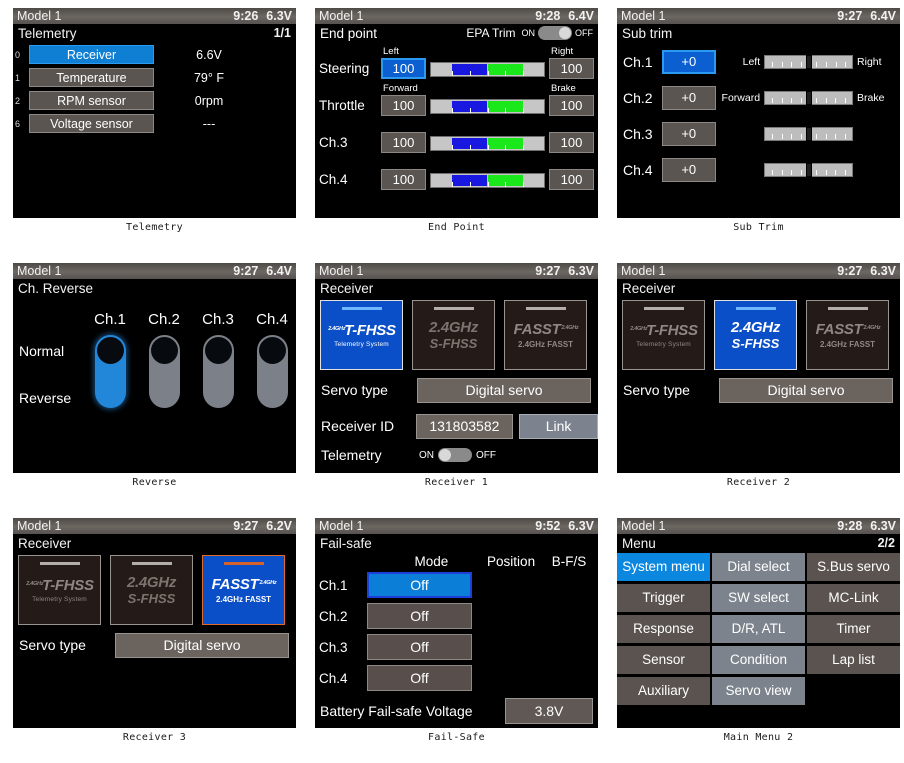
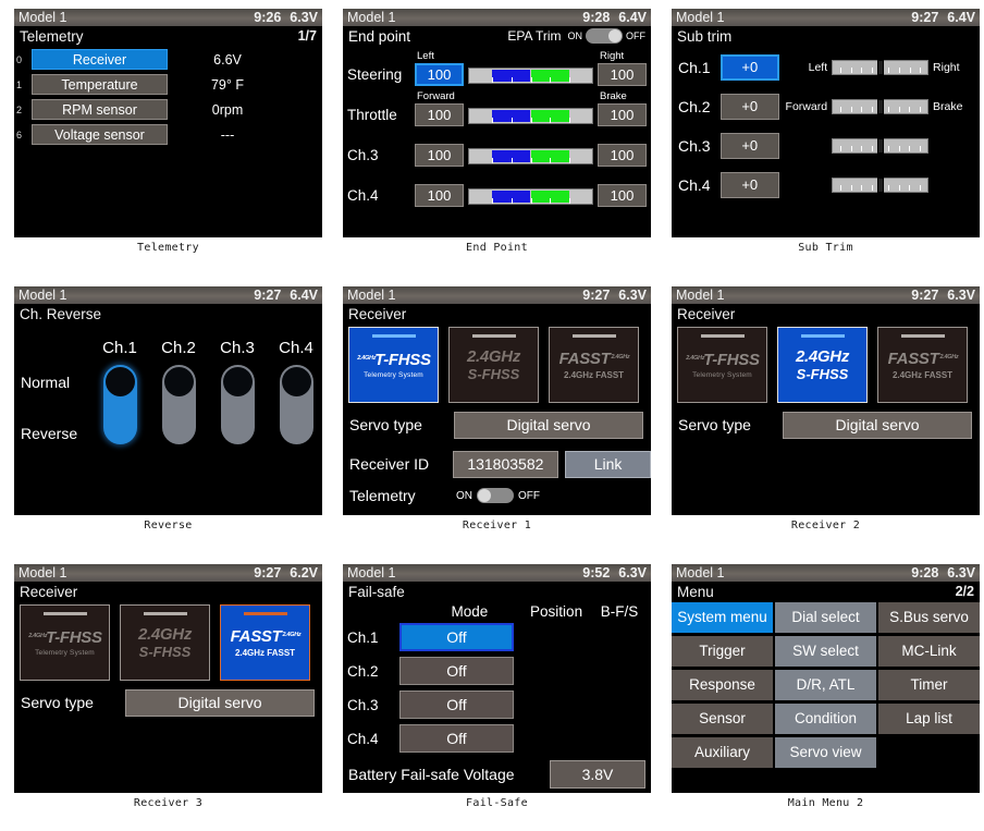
  Model 1
  9:26
  6.3V
  Telemetry
- 1/1
+ 1/7
  0
  Receiver
  6.6V
  1
  Temperature
  79° F
  2
  RPM sensor
  0rpm
  6
  Voltage sensor
  ---
  Telemetry
  Model 1
  9:28
  6.4V
  End point
  EPA Trim
  ON
  OFF
  Steering
  Left
  100
  Right
  100
  Throttle
  Forward
  100
  Brake
  100
  Ch.3
  100
  100
  Ch.4
  100
  100
  End Point
  Model 1
  9:27
  6.4V
  Sub trim
  Ch.1
  +0
  Left
  Right
  Ch.2
  +0
  Forward
  Brake
  Ch.3
  +0
  Ch.4
  +0
  Sub Trim
  Model 1
  9:27
  6.4V
  Ch. Reverse
  Ch.1
  Ch.2
  Ch.3
  Ch.4
  Normal
  Reverse
  Reverse
  Model 1
  9:27
  6.3V
  Receiver
  2.4GHz
  S-FHSS
  2.4GHz FASST
  Servo type
  Digital servo
  Receiver ID
  131803582
  Link
  Telemetry
  ON
  OFF
  Receiver 1
  Model 1
  9:27
  6.3V
  Receiver
  2.4GHz
  S-FHSS
  2.4GHz FASST
  Servo type
  Digital servo
  Receiver 2
  Model 1
  9:27
  6.2V
  Receiver
  2.4GHz
  S-FHSS
  2.4GHz FASST
  Servo type
  Digital servo
  Receiver 3
  Model 1
  9:52
  6.3V
  Fail-safe
  Mode
  Position
  B-F/S
  Ch.1
  Off
  Ch.2
  Off
  Ch.3
  Off
  Ch.4
  Off
  Battery Fail-safe Voltage
  3.8V
  Fail-Safe
  Model 1
  9:28
  6.3V
  Menu
  2/2
  System menu
  Dial select
  S.Bus servo
  Trigger
  SW select
  MC-Link
  Response
  D/R, ATL
  Timer
  Sensor
  Condition
  Lap list
  Auxiliary
  Servo view
  Main Menu 2
